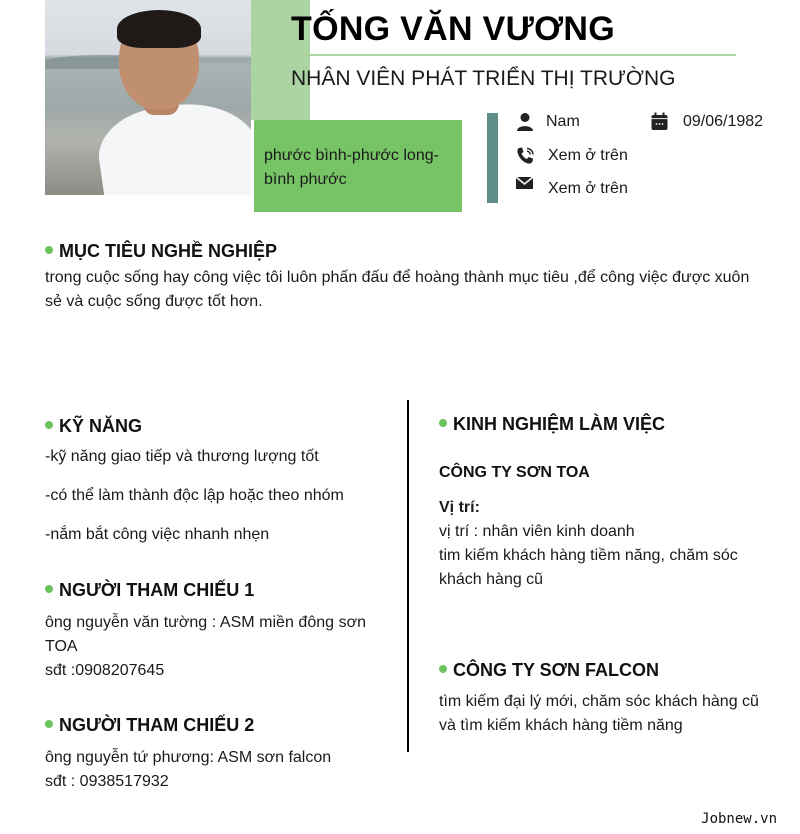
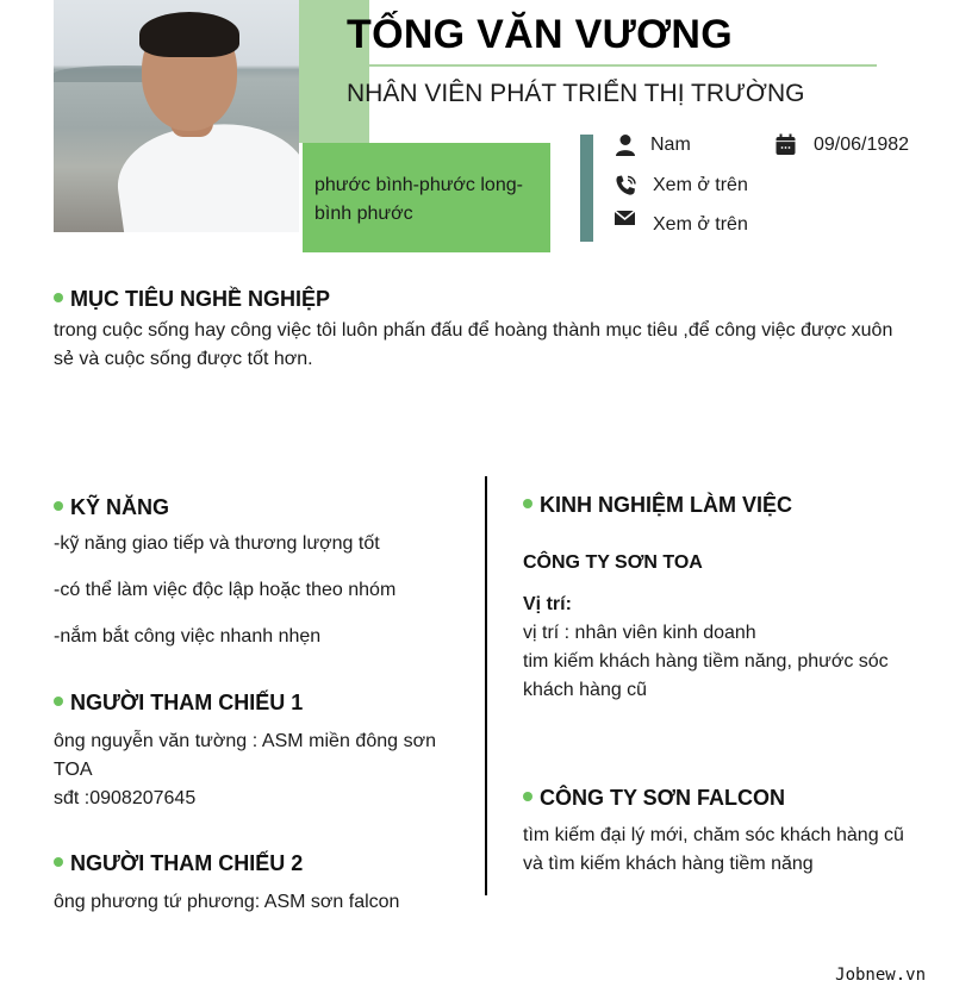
  TỐNG VĂN VƯƠNG
  NHÂN VIÊN PHÁT TRIỂN THỊ TRƯỜNG
  phước bình-phước long-bình phước
  Nam
  09/06/1982
  Xem ở trên
  Xem ở trên
  MỤC TIÊU NGHỀ NGHIỆP
  trong cuộc sống hay công việc tôi luôn phấn đấu để hoàng thành mục tiêu ,để công việc được xuôn sẻ và cuộc sống được tốt hơn.
  KỸ NĂNG
  -kỹ năng giao tiếp và thương lượng tốt
- -có thể làm thành độc lập hoặc theo nhóm
+ -có thể làm việc độc lập hoặc theo nhóm
  -nắm bắt công việc nhanh nhẹn
  NGƯỜI THAM CHIẾU 1
  ông nguyễn văn tường : ASM miền đông sơn TOA
  sđt :0908207645
  NGƯỜI THAM CHIẾU 2
- ông nguyễn tứ phương: ASM sơn falcon
+ ông phương tứ phương: ASM sơn falcon
- sđt : 0938517932
  KINH NGHIỆM LÀM VIỆC
  CÔNG TY SƠN TOA
  Vị trí:
  vị trí : nhân viên kinh doanh
- tim kiếm khách hàng tiềm năng, chăm sóc khách hàng cũ
+ tim kiếm khách hàng tiềm năng, phước sóc khách hàng cũ
  CÔNG TY SƠN FALCON
  tìm kiếm đại lý mới, chăm sóc khách hàng cũ và tìm kiếm khách hàng tiềm năng
  Jobnew.vn
